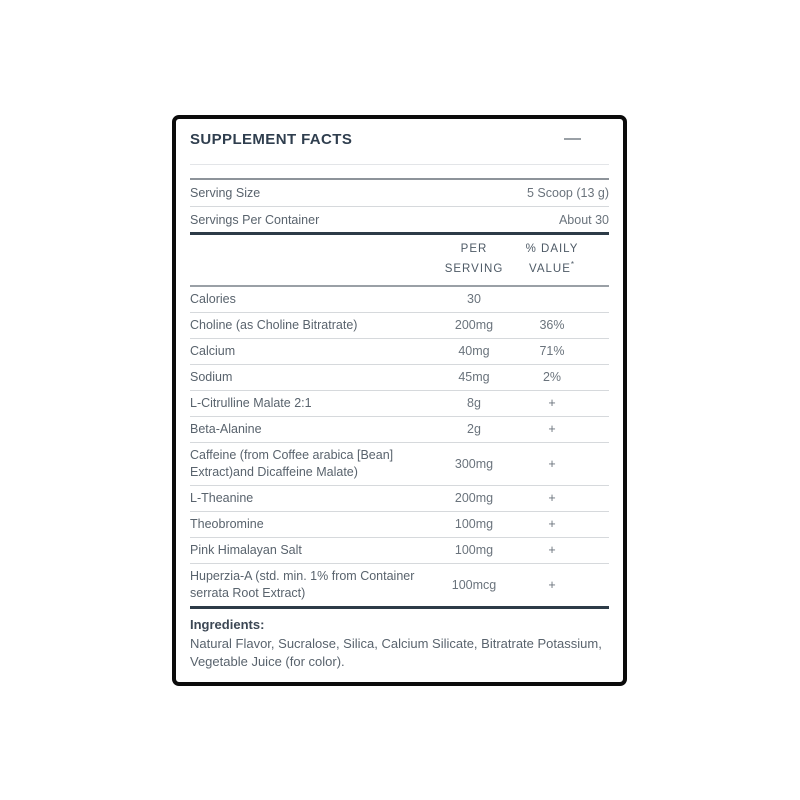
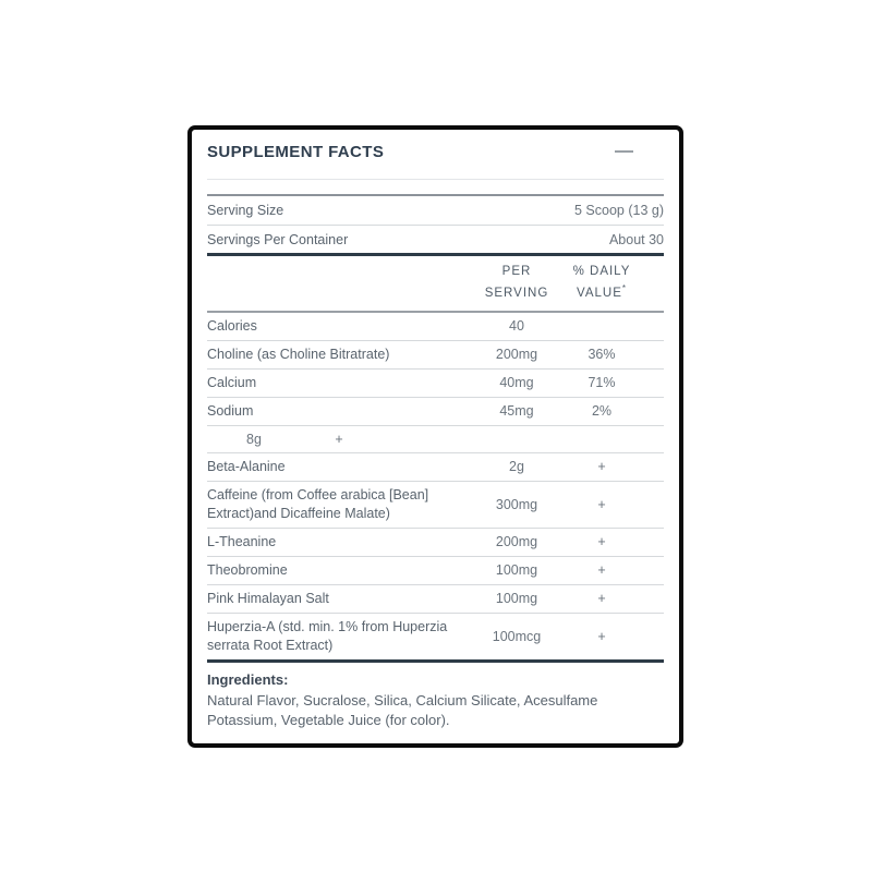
  SUPPLEMENT FACTS
  Serving Size
  5 Scoop (13 g)
  Servings Per Container
  About 30
  PER SERVING
  % DAILY VALUE*
  Calories
- 30
+ 40
  Choline (as Choline Bitratrate)
  200mg
  36%
  Calcium
  40mg
  71%
  Sodium
  45mg
  2%
- L-Citrulline Malate 2:1
  8g
  +
  Beta-Alanine
  2g
  +
  Caffeine (from Coffee arabica [Bean] Extract)and Dicaffeine Malate)
  300mg
  +
  L-Theanine
  200mg
  +
  Theobromine
  100mg
  +
  Pink Himalayan Salt
  100mg
  +
- Huperzia-A (std. min. 1% from Container serrata Root Extract)
+ Huperzia-A (std. min. 1% from Huperzia serrata Root Extract)
  100mcg
  +
  Ingredients:
- Natural Flavor, Sucralose, Silica, Calcium Silicate, Bitratrate Potassium, Vegetable Juice (for color).
+ Natural Flavor, Sucralose, Silica, Calcium Silicate, Acesulfame Potassium, Vegetable Juice (for color).
